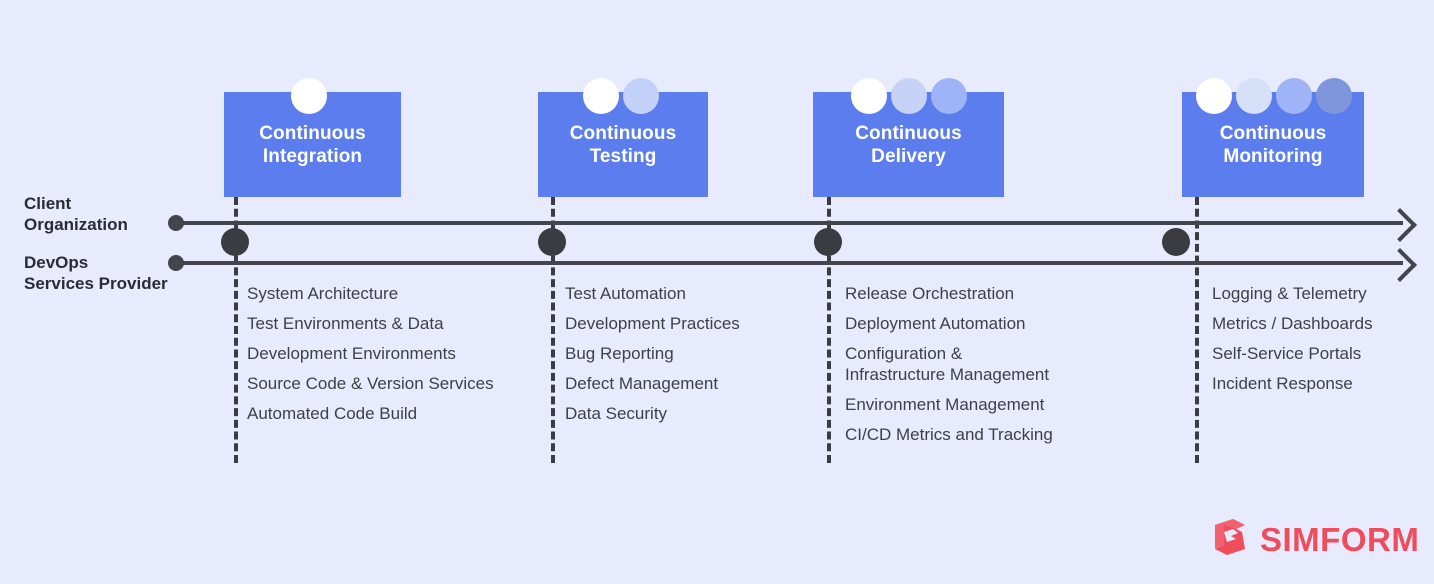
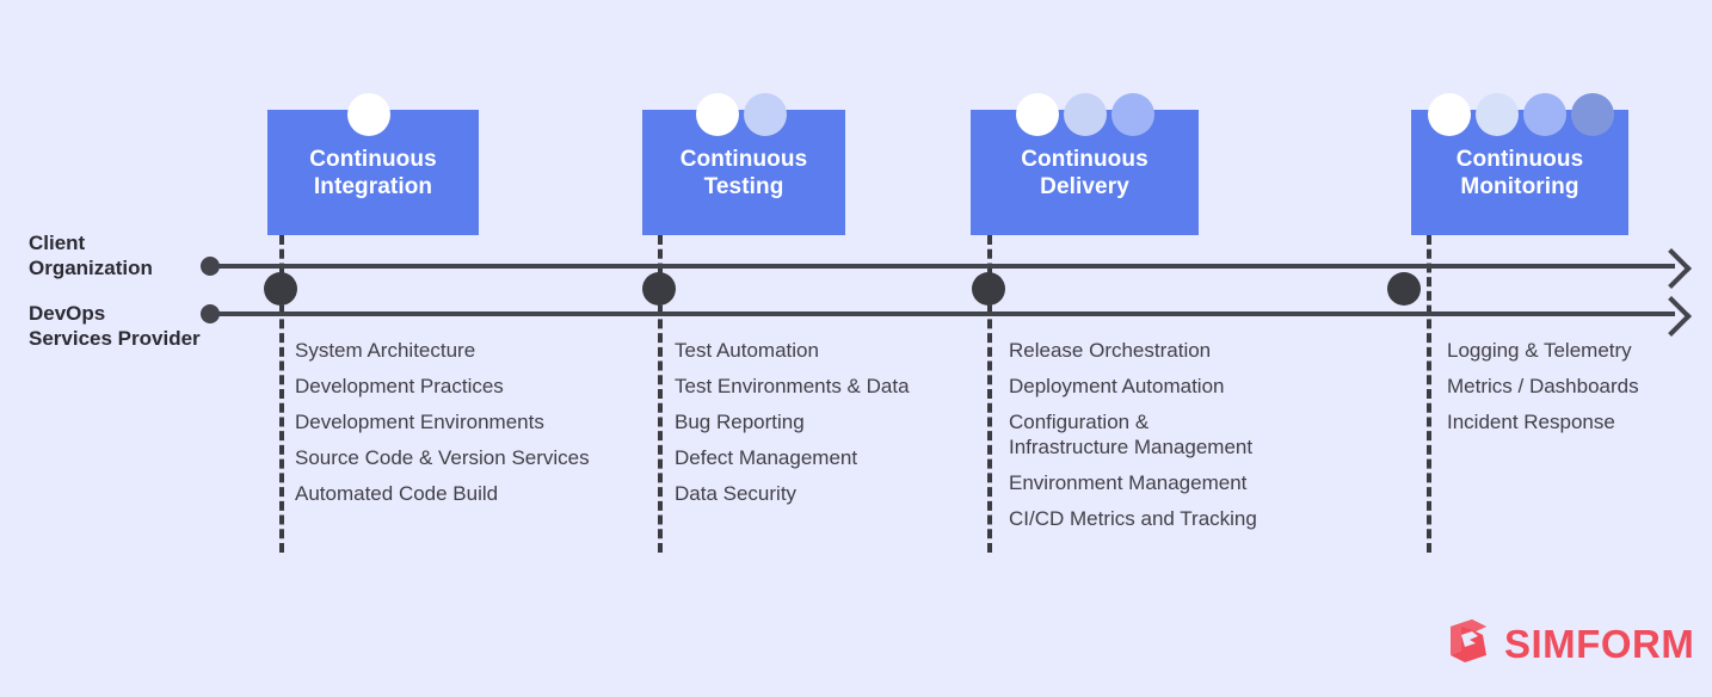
  Continuous
  Integration
  Continuous
  Testing
  Continuous
  Delivery
  Continuous
  Monitoring
  Client
  Organization
  DevOps
  Services Provider
  System Architecture
- Test Environments & Data
+ Development Practices
  Development Environments
  Source Code & Version Services
  Automated Code Build
  Test Automation
- Development Practices
+ Test Environments & Data
  Bug Reporting
  Defect Management
  Data Security
  Release Orchestration
  Deployment Automation
  Configuration &
  Infrastructure Management
  Environment Management
  CI/CD Metrics and Tracking
  Logging & Telemetry
  Metrics / Dashboards
- Self-Service Portals
  Incident Response
  SIMFORM
